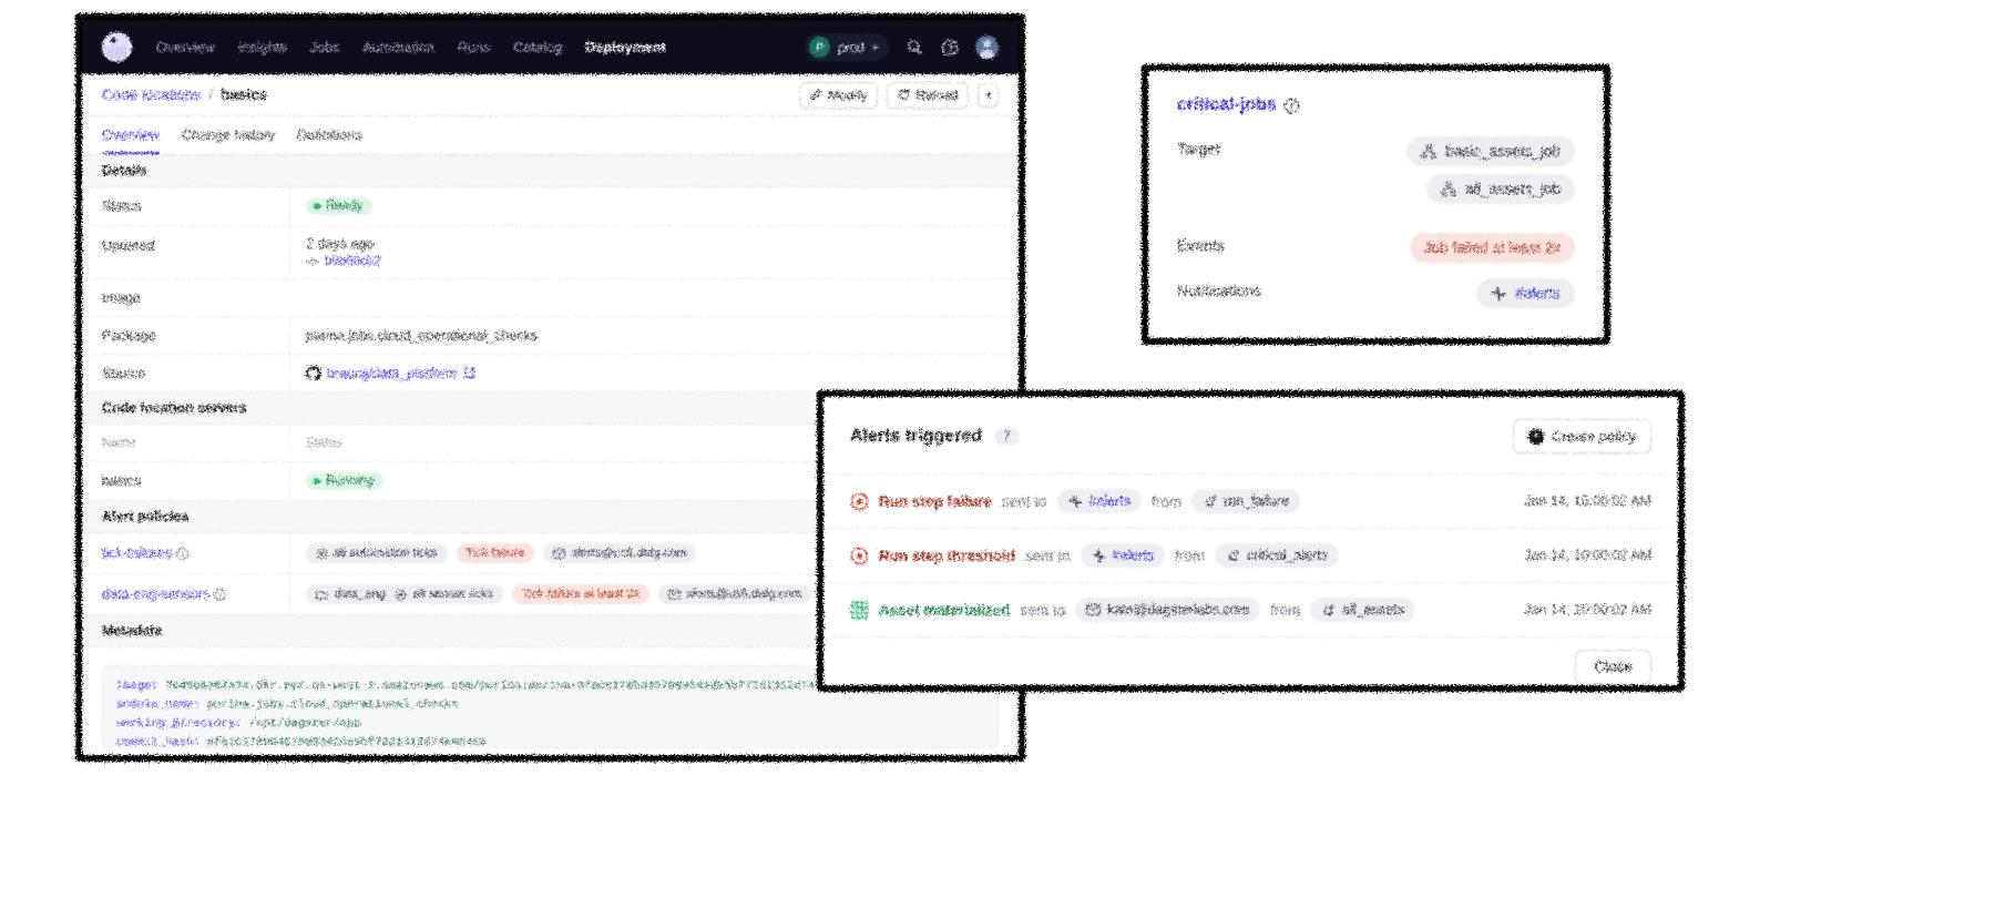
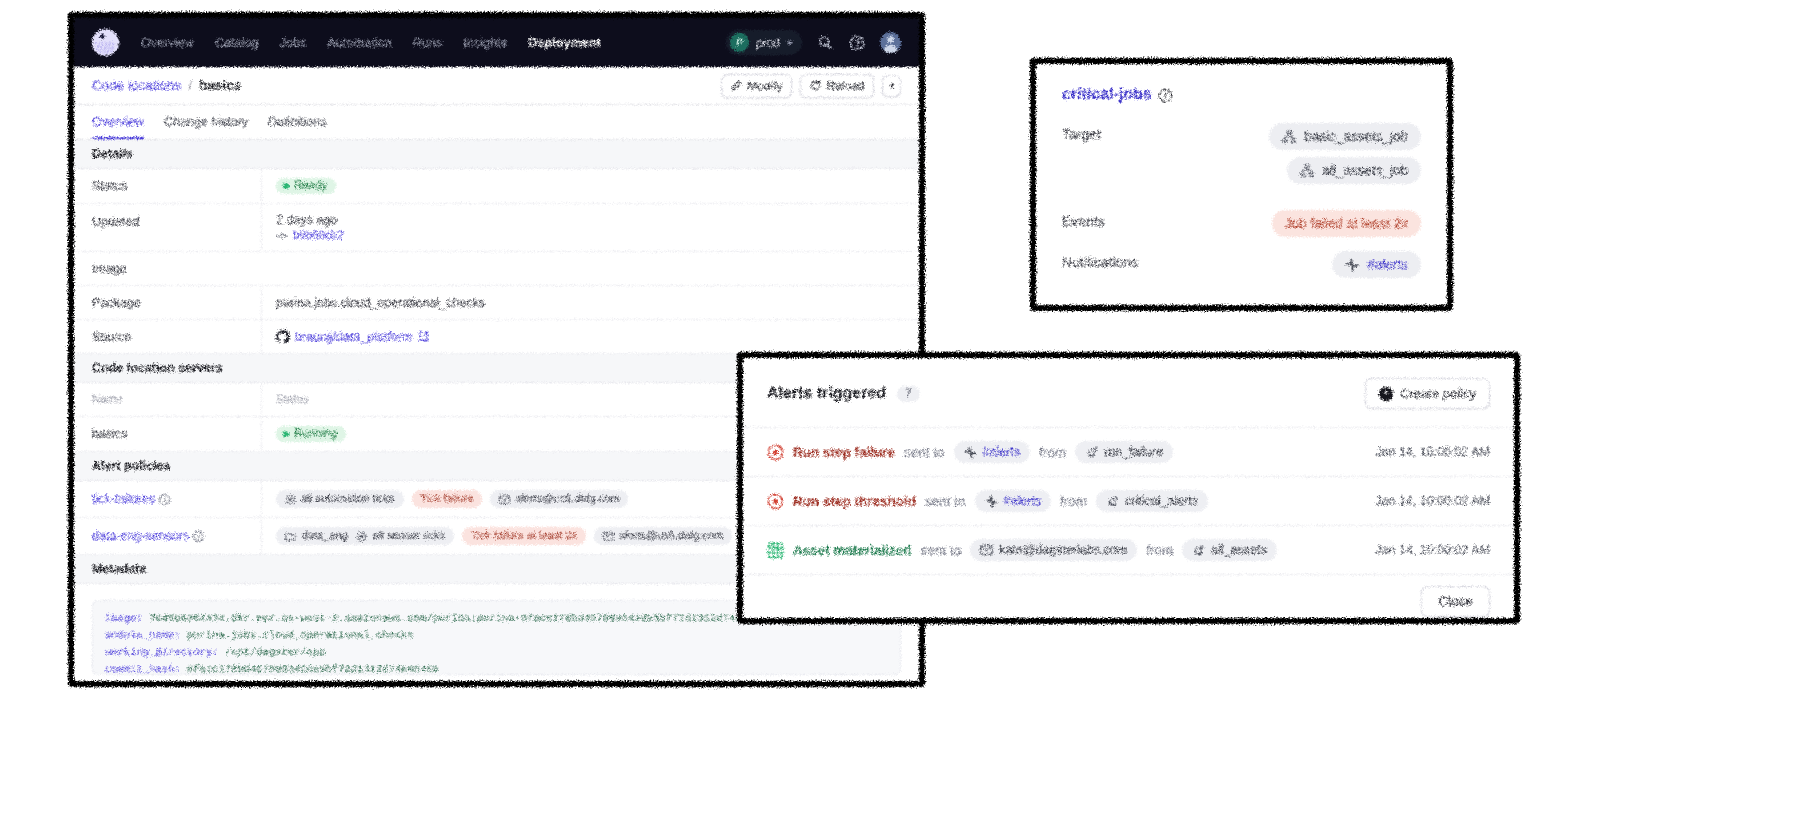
  Overview
- Insights
+ Catalog
  Jobs
  Automation
  Runs
- Catalog
+ Insights
  Deployment
  P
  prod
  Code locations
  /
  basics
  Modify
  Reload
  ▾
  Overview
  Change history
  Definitions
  Details
  Status
  Ready
  Updated
  2 days ago
  b9b68cb2
  Image
  Package
  purina.jobs.cloud_operational_checks
  Source
  braunjj/data_platform
  Code location servers
  Name
  Status
  basics
  Running
  Alert policies
  tick-failures
  i
  all automation ticks
  Tick failure
  alerts@us5.dtdg.com
  data-eng-sensors
  i
  data_eng
  all sensor ticks
  Tick failure at least 2x
  alerts@us5.dtdg.com
  Metadata
  image: 764506304434.dkr.ecr.us-west-2.amazonaws.com/purina:purina-0facc178bd457099342da5bf72d1312d74 module_name: purina.jobs.cloud_operational_checks working_directory: /opt/dagster/app commit_hash: 0facc178bd457099342da5bf72d1312d74e08460
  critical-jobs
  i
  Target
  basic_assets_job
  all_assets_job
  Events
  Job failed at least 2x
  Notifications
  #alerts
  Alerts triggered
  7
  +
  Create policy
  Run step failure
  sent to
  #alerts
  from
  run_failure
  Jan 14, 10:00:02 AM
  Run step threshold
  sent to
  #alerts
  from
  critical_alerts
  Jan 14, 10:00:02 AM
  Asset materialized
  sent to
  kate@dagsterlabs.com
  from
  all_assets
  Jan 14, 10:00:02 AM
  Close
